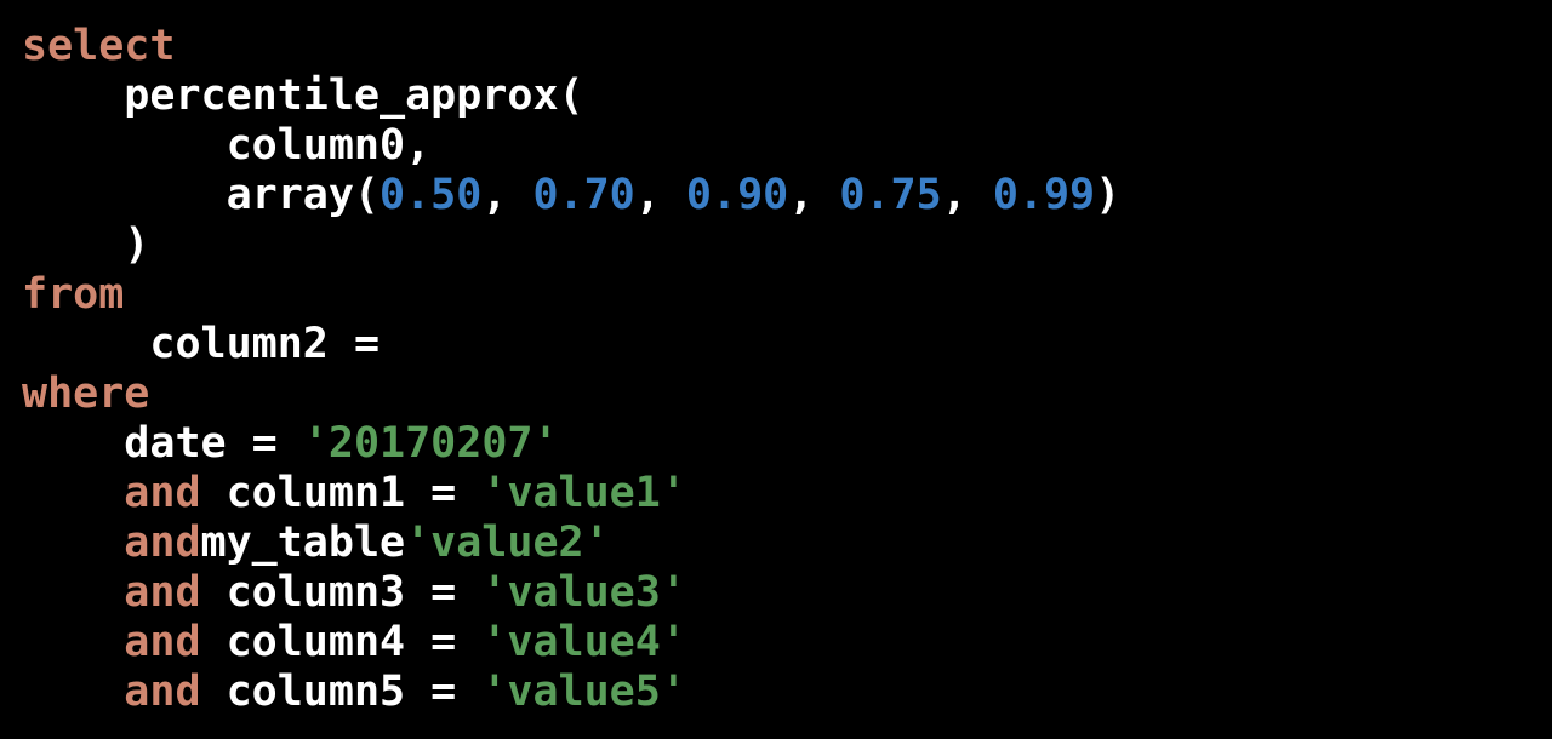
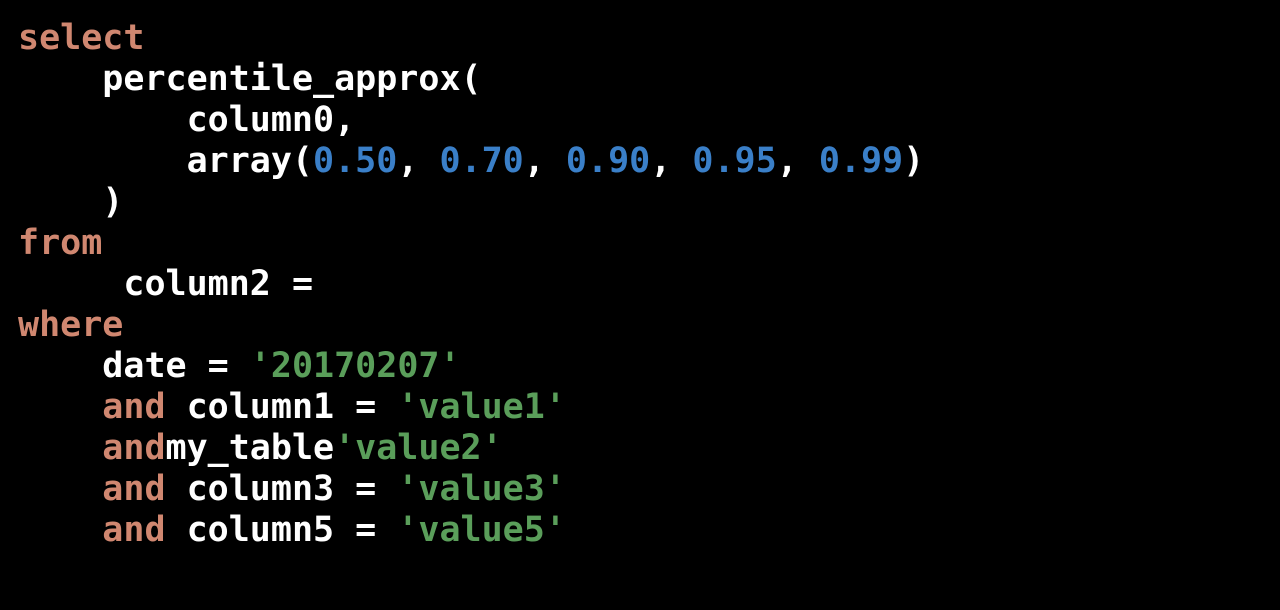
  select
  percentile_approx(
  column0,
- array(0.50, 0.70, 0.90, 0.75, 0.99)
+ array(0.50, 0.70, 0.90, 0.95, 0.99)
  )
  from
  column2 =
  where
  date = '20170207'
  and column1 = 'value1'
  andmy_table'value2'
  and column3 = 'value3'
- and column4 = 'value4'
  and column5 = 'value5'
